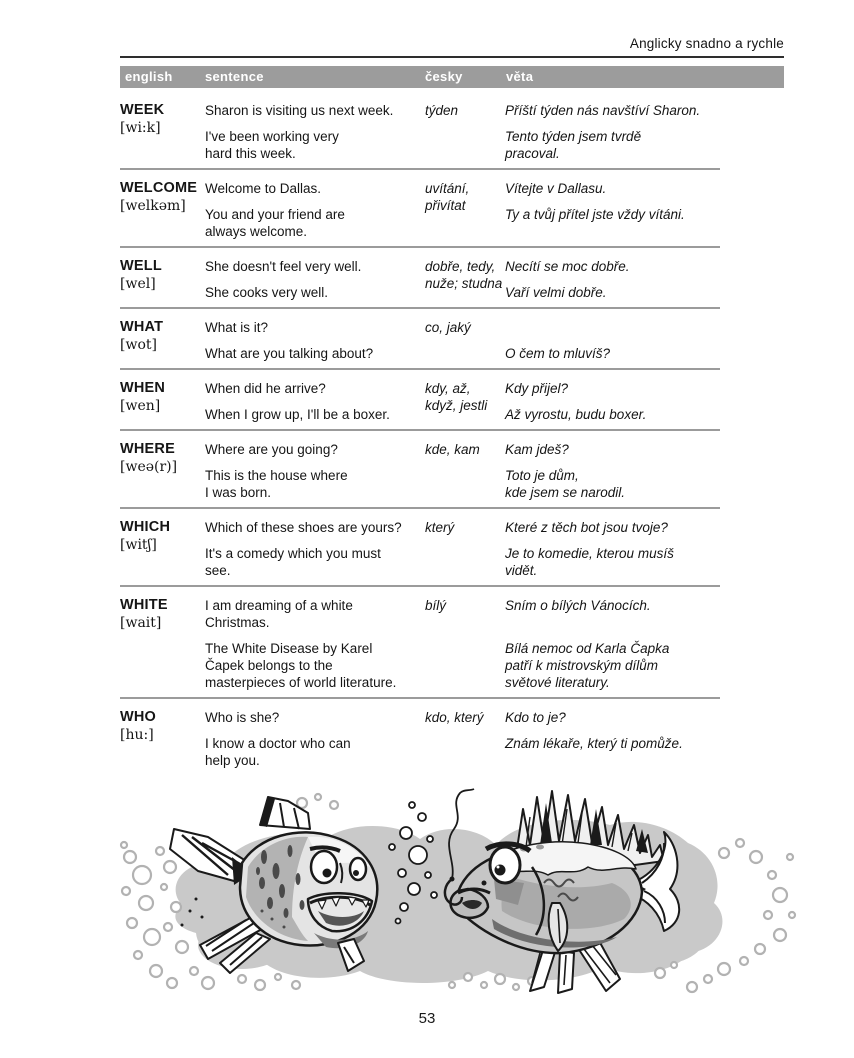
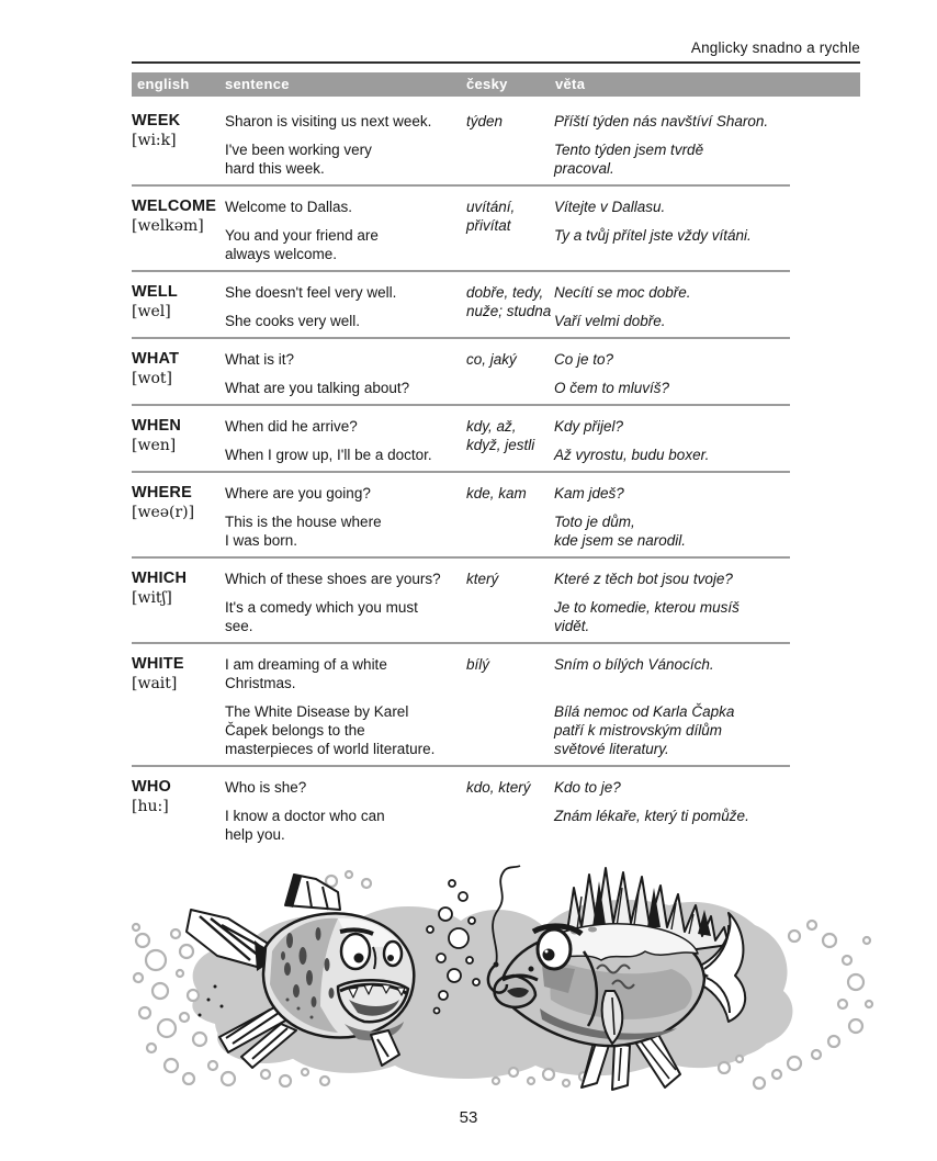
  Anglicky snadno a rychle
  english
  sentence
  česky
  věta
  WEEK
  [wi:k]
  Sharon is visiting us next week.
  Příští týden nás navštíví Sharon.
  I've been working very
  hard this week.
  Tento týden jsem tvrdě
  pracoval.
  týden
  WELCOME
  [welkəm]
  Welcome to Dallas.
  Vítejte v Dallasu.
  You and your friend are
  always welcome.
  Ty a tvůj přítel jste vždy vítáni.
  uvítání,
  přivítat
  WELL
  [wel]
  She doesn't feel very well.
  Necítí se moc dobře.
  She cooks very well.
  Vaří velmi dobře.
  dobře, tedy,
  nuže; studna
  WHAT
  [wot]
  What is it?
+ Co je to?
  What are you talking about?
  O čem to mluvíš?
  co, jaký
  WHEN
  [wen]
  When did he arrive?
  Kdy přijel?
- When I grow up, I'll be a boxer.
+ When I grow up, I'll be a doctor.
  Až vyrostu, budu boxer.
  kdy, až,
  když, jestli
  WHERE
  [weə(r)]
  Where are you going?
  Kam jdeš?
  This is the house where
  I was born.
  Toto je dům,
  kde jsem se narodil.
  kde, kam
  WHICH
  [witʃ]
  Which of these shoes are yours?
  Které z těch bot jsou tvoje?
  It's a comedy which you must
  see.
  Je to komedie, kterou musíš
  vidět.
  který
  WHITE
  [wait]
  I am dreaming of a white
  Christmas.
  Sním o bílých Vánocích.
  The White Disease by Karel
  Čapek belongs to the
  masterpieces of world literature.
  Bílá nemoc od Karla Čapka
  patří k mistrovským dílům
  světové literatury.
  bílý
  WHO
  [hu:]
  Who is she?
  Kdo to je?
  I know a doctor who can
  help you.
  Znám lékaře, který ti pomůže.
  kdo, který
  53
